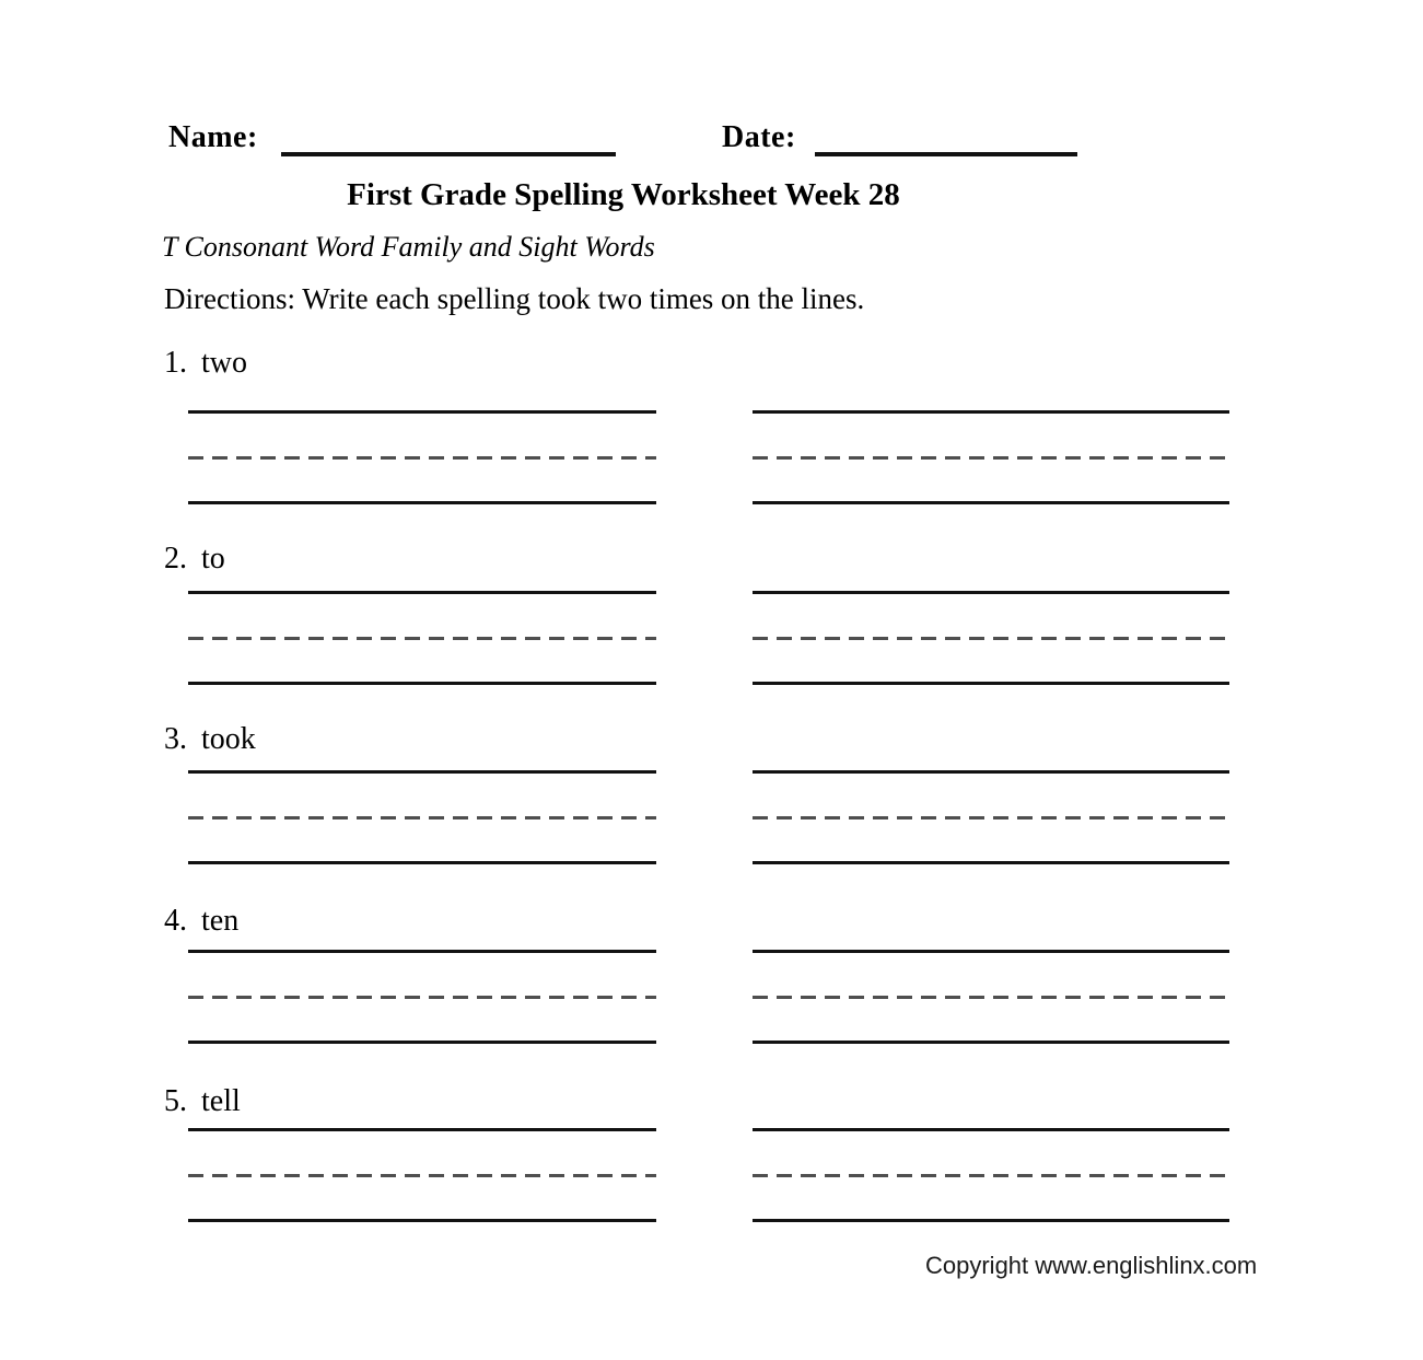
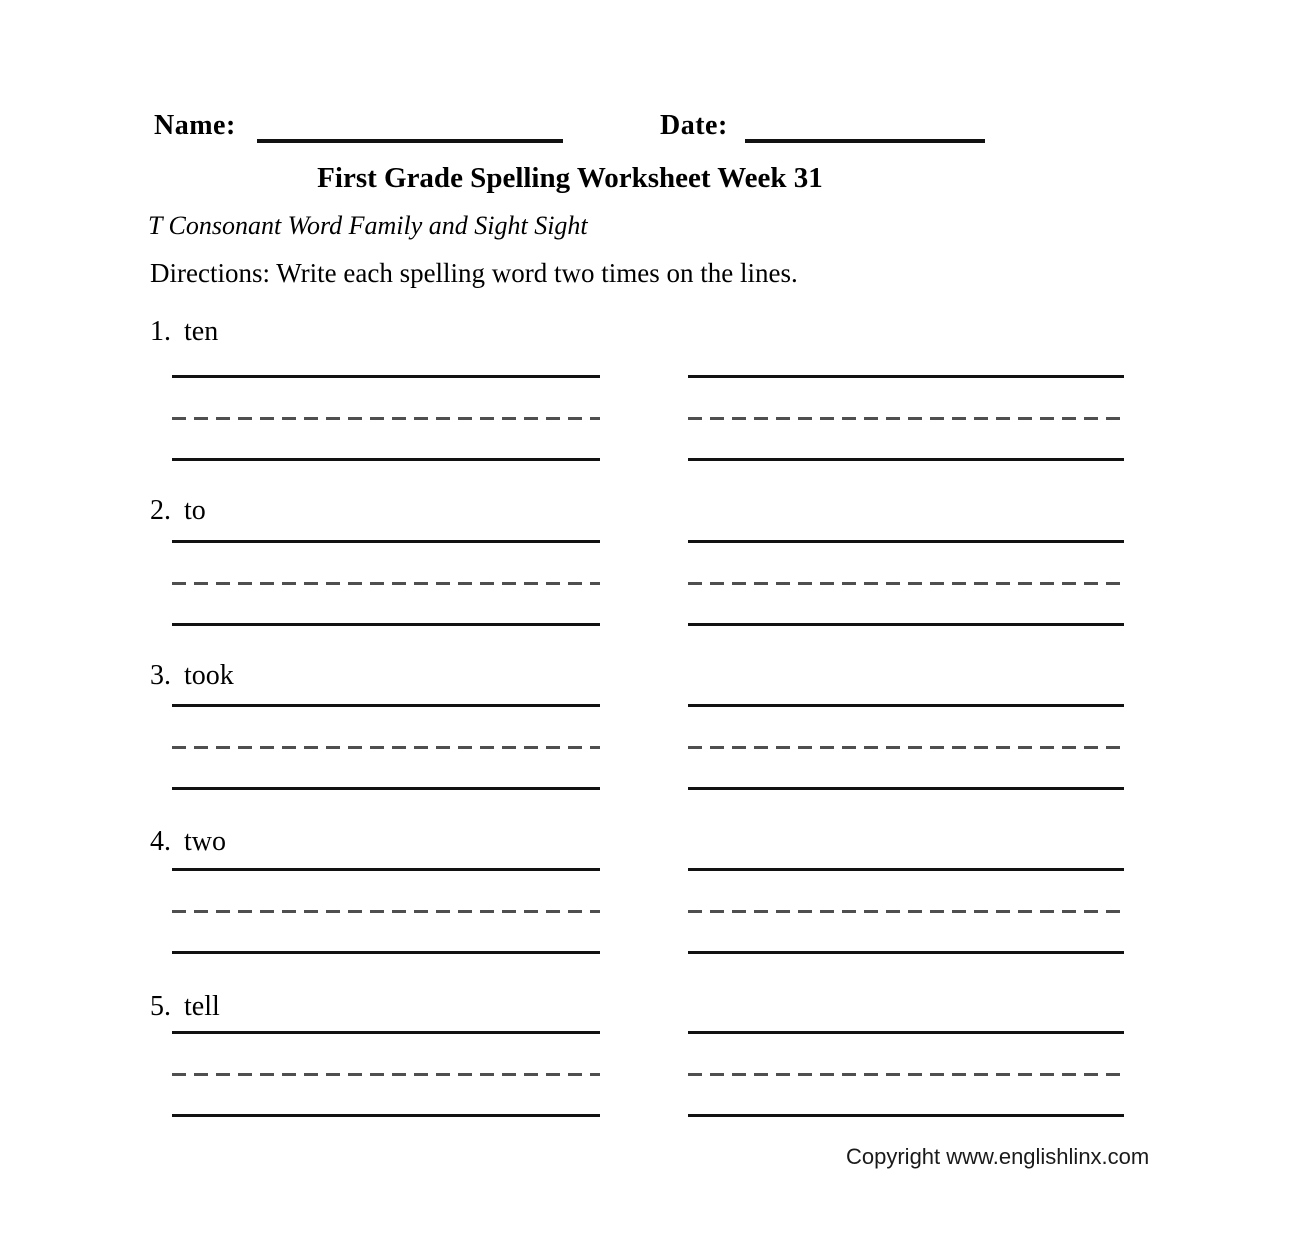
  Name:
  Date:
- First Grade Spelling Worksheet Week 28
+ First Grade Spelling Worksheet Week 31
- T Consonant Word Family and Sight Words
+ T Consonant Word Family and Sight Sight
- Directions: Write each spelling took two times on the lines.
+ Directions: Write each spelling word two times on the lines.
- 1. two
+ 1. ten
  2. to
  3. took
- 4. ten
+ 4. two
  5. tell
  Copyright www.englishlinx.com
